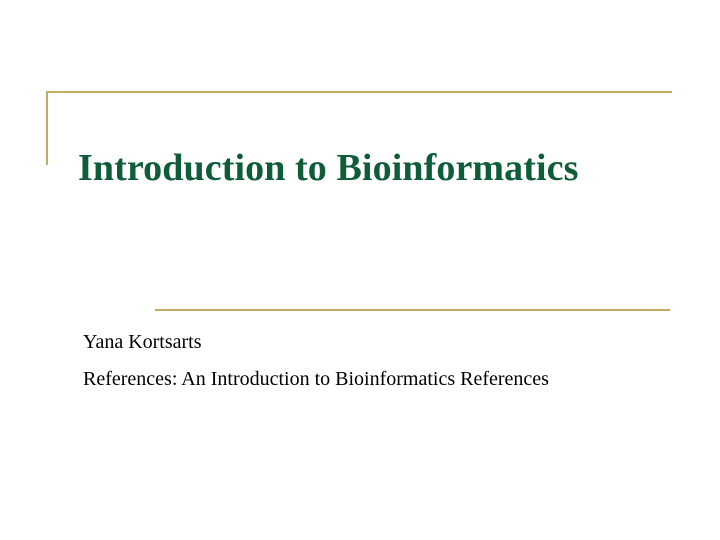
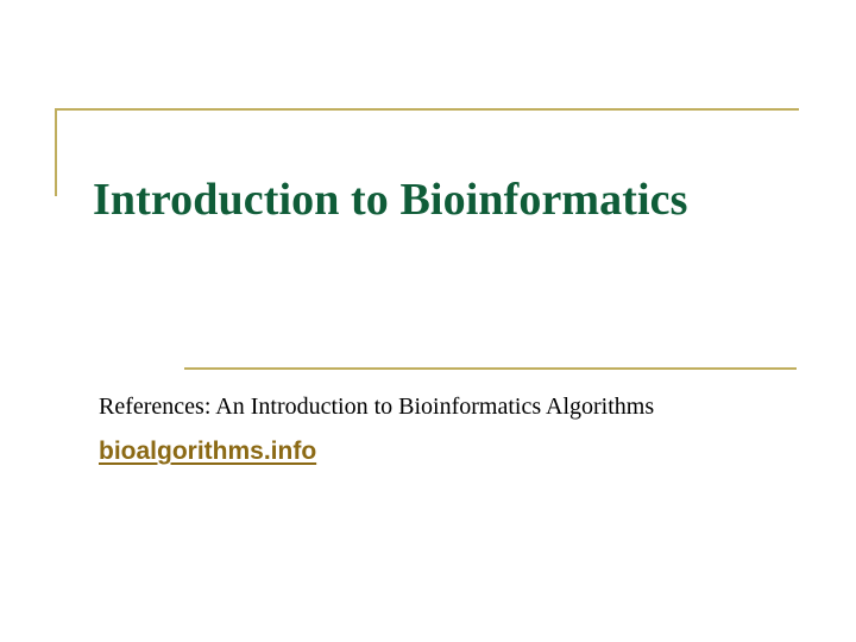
  Introduction to Bioinformatics
- Yana Kortsarts
- References: An Introduction to Bioinformatics References
+ References: An Introduction to Bioinformatics Algorithms
+ bioalgorithms.info
